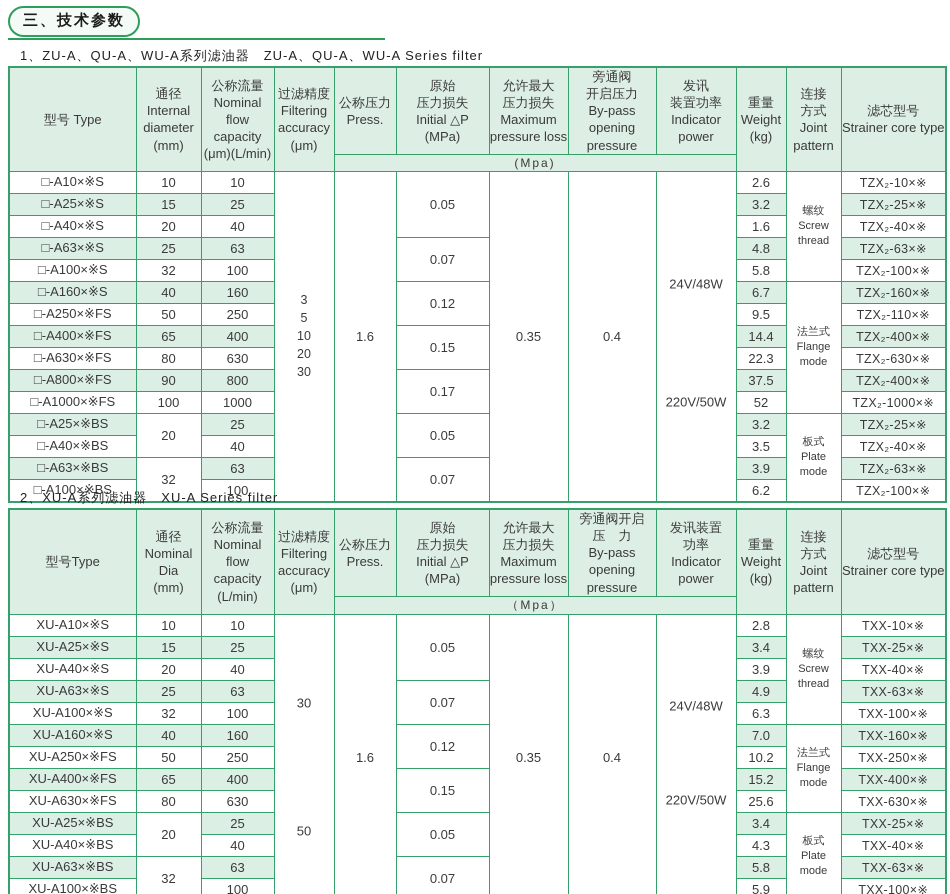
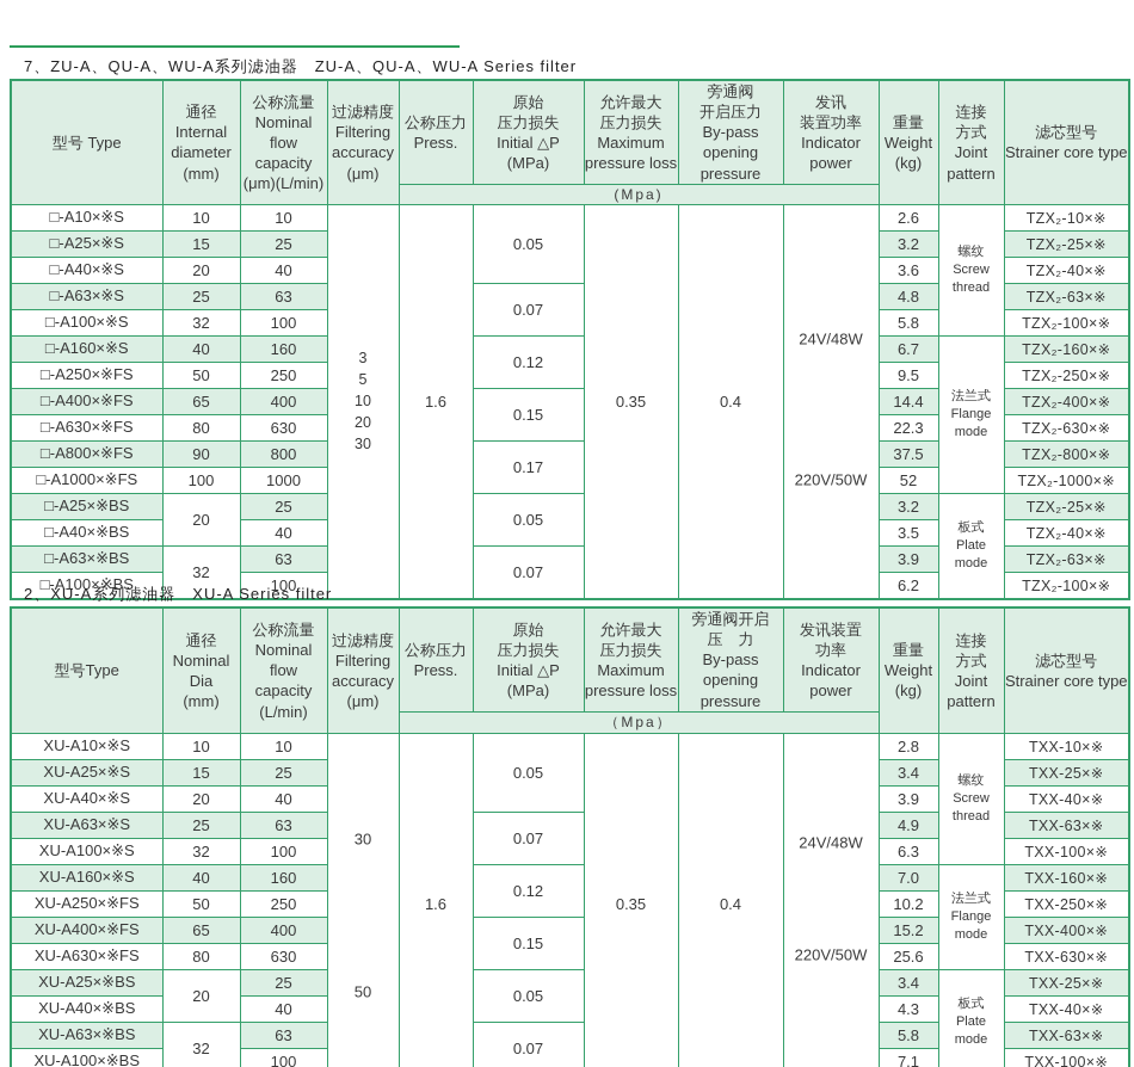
- 三、技术参数
- 1、ZU-A、QU-A、WU-A系列滤油器 ZU-A、QU-A、WU-A Series filter
+ 7、ZU-A、QU-A、WU-A系列滤油器 ZU-A、QU-A、WU-A Series filter
  型号 Type	通径 Internal diameter (mm)	公称流量 Nominal flow capacity (μm)(L/min)	过滤精度 Filtering accuracy (μm)	公称压力 Press.	原始 压力损失 Initial △P (MPa)	允许最大 压力损失 Maximum pressure loss	旁通阀 开启压力 By-pass opening pressure	发讯 装置功率 Indicator power	重量 Weight (kg)	连接 方式 Joint pattern	滤芯型号 Strainer core type
  (Mpa)
  □-A10×※S	10	10	3 5 10 20 30	1.6	0.05	0.35	0.4	24V/48W 220V/50W	2.6	螺纹 Screw thread	TZX₂-10×※
  □-A25×※S	15	25	3.2	TZX₂-25×※
- □-A40×※S	20	40	1.6	TZX₂-40×※
+ □-A40×※S	20	40	3.6	TZX₂-40×※
  □-A63×※S	25	63	0.07	4.8	TZX₂-63×※
  □-A100×※S	32	100	5.8	TZX₂-100×※
  □-A160×※S	40	160	0.12	6.7	法兰式 Flange mode	TZX₂-160×※
- □-A250×※FS	50	250	9.5	TZX₂-110×※
+ □-A250×※FS	50	250	9.5	TZX₂-250×※
  □-A400×※FS	65	400	0.15	14.4	TZX₂-400×※
  □-A630×※FS	80	630	22.3	TZX₂-630×※
- □-A800×※FS	90	800	0.17	37.5	TZX₂-400×※
+ □-A800×※FS	90	800	0.17	37.5	TZX₂-800×※
  □-A1000×※FS	100	1000	52	TZX₂-1000×※
  □-A25×※BS	20	25	0.05	3.2	板式 Plate mode	TZX₂-25×※
  □-A40×※BS	40	3.5	TZX₂-40×※
  □-A63×※BS	32	63	0.07	3.9	TZX₂-63×※
  □-A100×※BS	100	6.2	TZX₂-100×※
  2、XU-A系列滤油器 XU-A Series filter
  型号Type	通径 Nominal Dia (mm)	公称流量 Nominal flow capacity (L/min)	过滤精度 Filtering accuracy (μm)	公称压力 Press.	原始 压力损失 Initial △P (MPa)	允许最大 压力损失 Maximum pressure loss	旁通阀开启 压 力 By-pass opening pressure	发讯装置 功率 Indicator power	重量 Weight (kg)	连接 方式 Joint pattern	滤芯型号 Strainer core type
  （Mpa）
  XU-A10×※S	10	10	30 50	1.6	0.05	0.35	0.4	24V/48W 220V/50W	2.8	螺纹 Screw thread	TXX-10×※
  XU-A25×※S	15	25	3.4	TXX-25×※
  XU-A40×※S	20	40	3.9	TXX-40×※
  XU-A63×※S	25	63	0.07	4.9	TXX-63×※
  XU-A100×※S	32	100	6.3	TXX-100×※
  XU-A160×※S	40	160	0.12	7.0	法兰式 Flange mode	TXX-160×※
  XU-A250×※FS	50	250	10.2	TXX-250×※
  XU-A400×※FS	65	400	0.15	15.2	TXX-400×※
  XU-A630×※FS	80	630	25.6	TXX-630×※
  XU-A25×※BS	20	25	0.05	3.4	板式 Plate mode	TXX-25×※
  XU-A40×※BS	40	4.3	TXX-40×※
  XU-A63×※BS	32	63	0.07	5.8	TXX-63×※
- XU-A100×※BS	100	5.9	TXX-100×※
+ XU-A100×※BS	100	7.1	TXX-100×※
